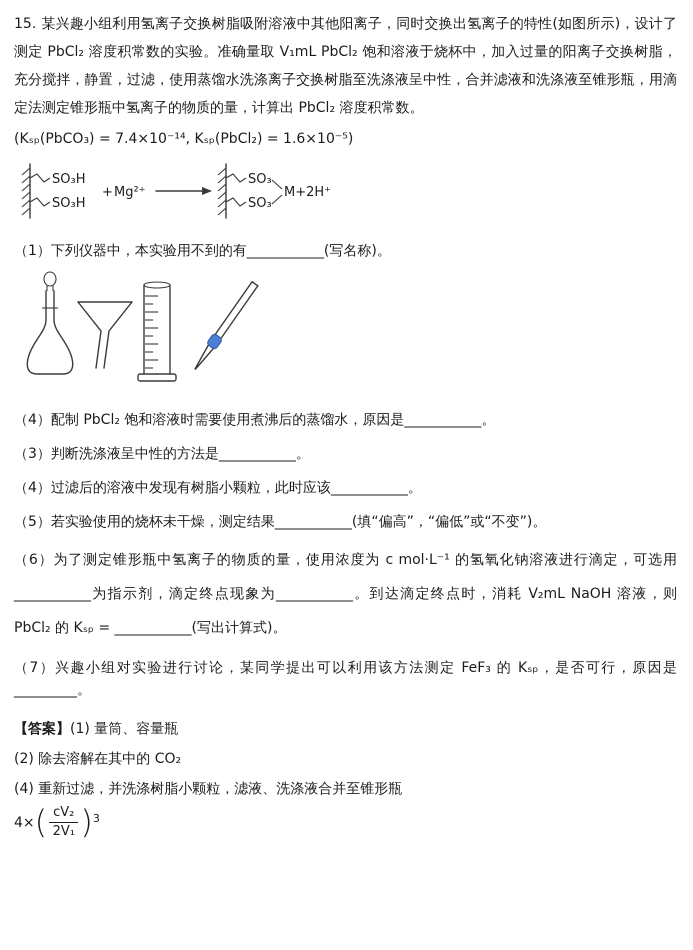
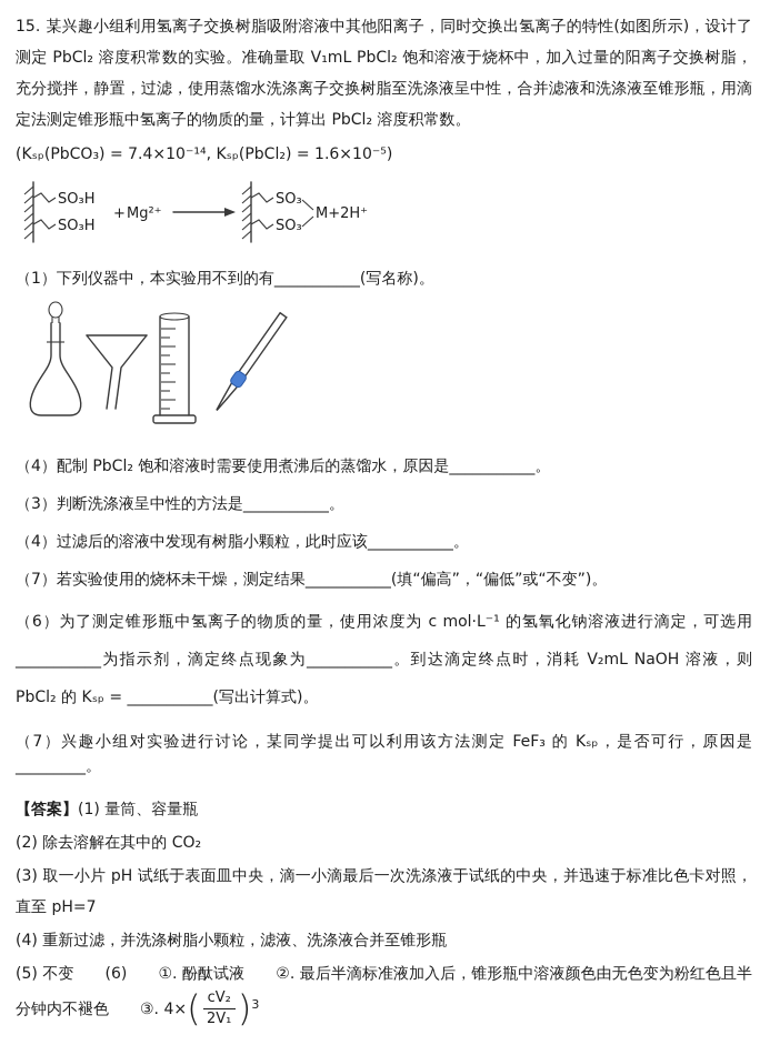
  15. 某兴趣小组利用氢离子交换树脂吸附溶液中其他阳离子，同时交换出氢离子的特性(如图所示)，设计了测定 PbCl₂ 溶度积常数的实验。准确量取 V₁mL PbCl₂ 饱和溶液于烧杯中，加入过量的阳离子交换树脂，充分搅拌，静置，过滤，使用蒸馏水洗涤离子交换树脂至洗涤液呈中性，合并滤液和洗涤液至锥形瓶，用滴定法测定锥形瓶中氢离子的物质的量，计算出 PbCl₂ 溶度积常数。
  (Kₛₚ(PbCO₃) = 7.4×10⁻¹⁴, Kₛₚ(PbCl₂) = 1.6×10⁻⁵)
  SO₃H
  SO₃H
  +
  Mg²⁺
  SO₃
  SO₃
  M+2H⁺
  （1）下列仪器中，本实验用不到的有___________(写名称)。
  （4）配制 PbCl₂ 饱和溶液时需要使用煮沸后的蒸馏水，原因是___________。
  （3）判断洗涤液呈中性的方法是___________。
  （4）过滤后的溶液中发现有树脂小颗粒，此时应该___________。
- （5）若实验使用的烧杯未干燥，测定结果___________(填“偏高”，“偏低”或“不变”)。
+ （7）若实验使用的烧杯未干燥，测定结果___________(填“偏高”，“偏低”或“不变”)。
  （6）为了测定锥形瓶中氢离子的物质的量，使用浓度为 c mol·L⁻¹ 的氢氧化钠溶液进行滴定，可选用___________为指示剂，滴定终点现象为___________。到达滴定终点时，消耗 V₂mL NaOH 溶液，则 PbCl₂ 的 Kₛₚ = ___________(写出计算式)。
  （7）兴趣小组对实验进行讨论，某同学提出可以利用该方法测定 FeF₃ 的 Kₛₚ，是否可行，原因是_________。
  【答案】(1) 量筒、容量瓶
  (2) 除去溶解在其中的 CO₂
+ (3) 取一小片 pH 试纸于表面皿中央，滴一小滴最后一次洗涤液于试纸的中央，并迅速于标准比色卡对照，直至 pH=7
  (4) 重新过滤，并洗涤树脂小颗粒，滤液、洗涤液合并至锥形瓶
+ (5) 不变 (6) ①. 酚酞试液 ②. 最后半滴标准液加入后，锥形瓶中溶液颜色由无色变为粉红色且半分钟内不褪色 ③.
  4×
  (
  cV₂
  2V₁
  )
  3
